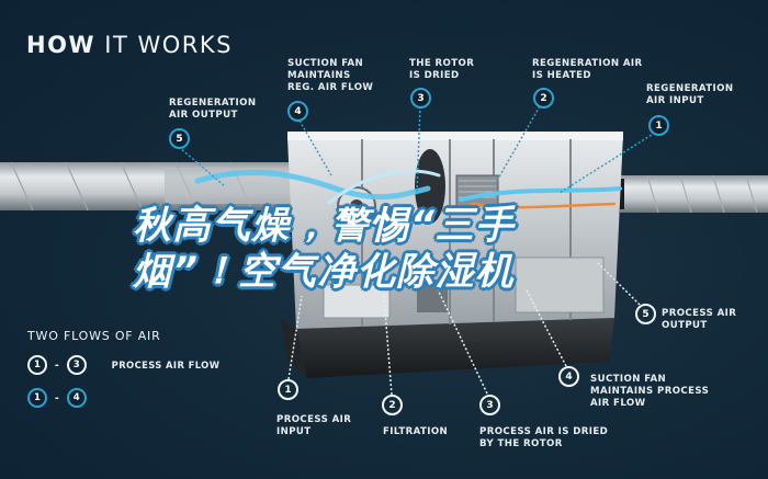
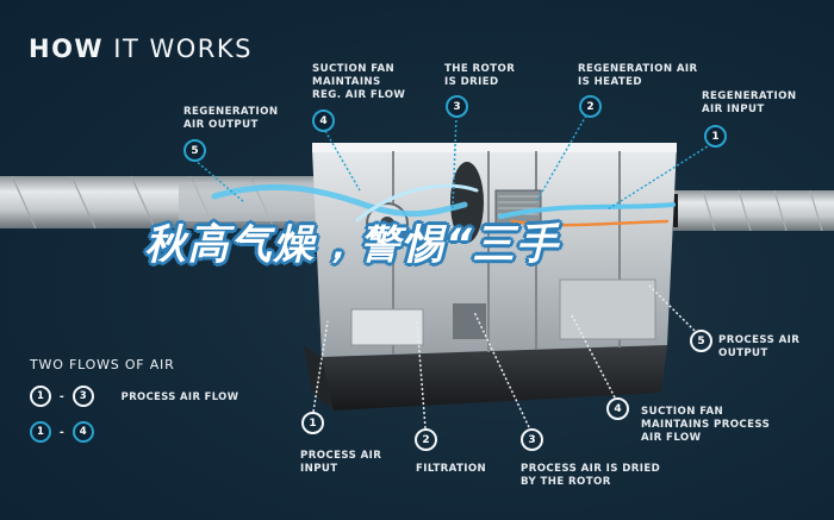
  HOW IT WORKS
  REGENERATION
  AIR OUTPUT
  5
  SUCTION FAN
  MAINTAINS
  REG. AIR FLOW
  4
  THE ROTOR
  IS DRIED
  3
  REGENERATION AIR
  IS HEATED
  2
  REGENERATION
  AIR INPUT
  1
  1
  PROCESS AIR
  INPUT
  2
  FILTRATION
  3
  PROCESS AIR IS DRIED
  BY THE ROTOR
  4
  SUCTION FAN
  MAINTAINS PROCESS
  AIR FLOW
  5
  PROCESS AIR
  OUTPUT
  TWO FLOWS OF AIR
  1
  -
  3
  PROCESS AIR FLOW
  1
  -
  4
  秋高气燥，警惕“三手
- 烟”！空气净化除湿机
